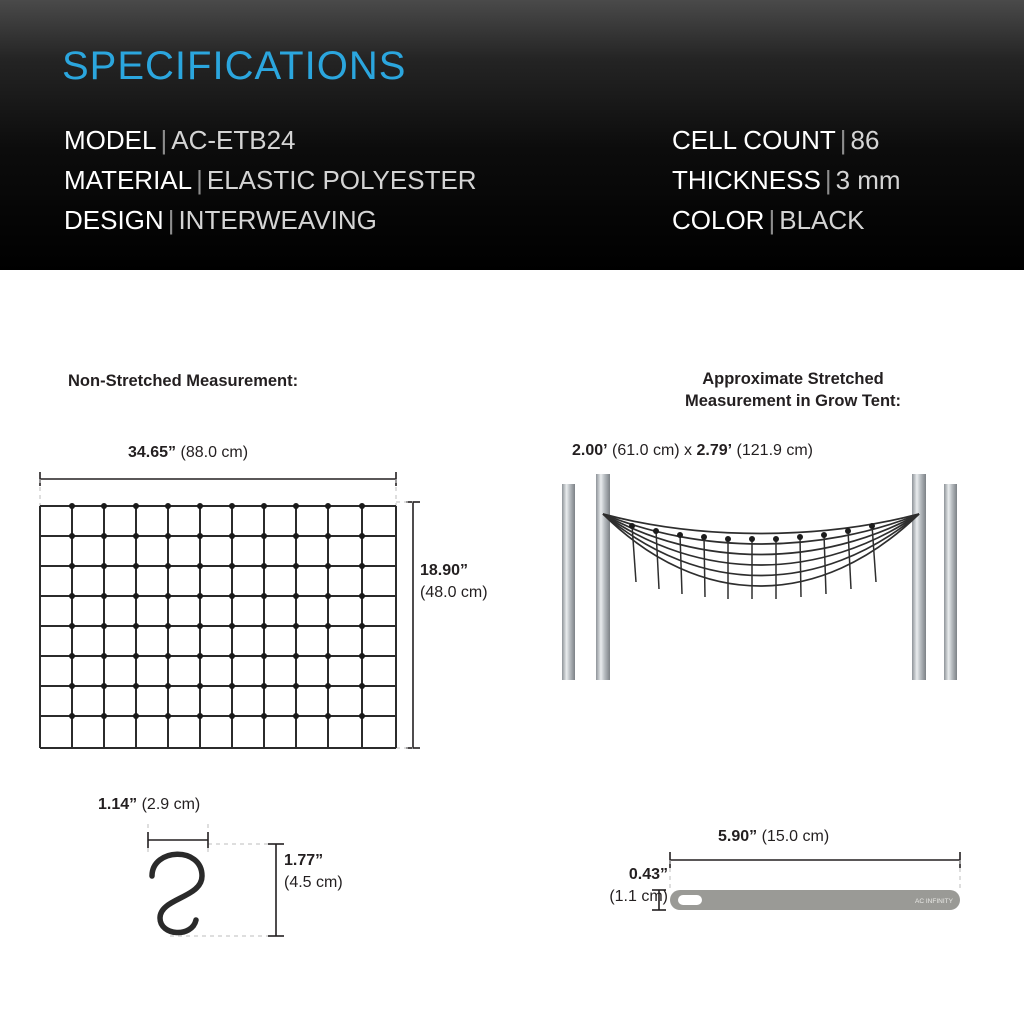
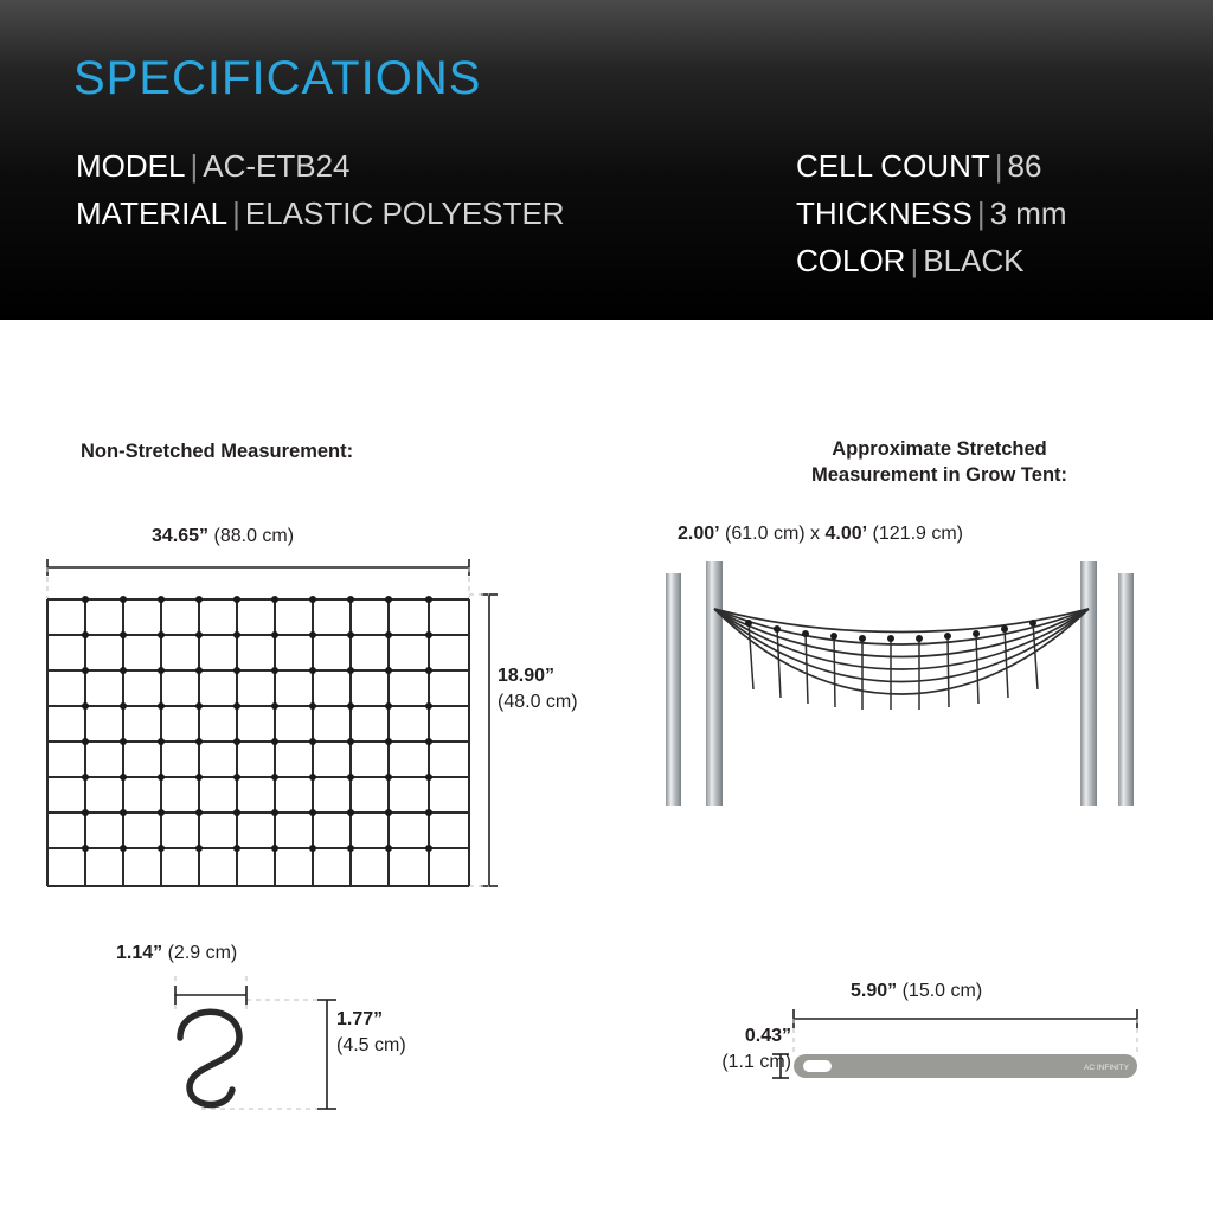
  SPECIFICATIONS
  MODEL | AC-ETB24
  MATERIAL | ELASTIC POLYESTER
- DESIGN | INTERWEAVING
  CELL COUNT | 86
  THICKNESS | 3 mm
  COLOR | BLACK
  Non-Stretched Measurement:
  Approximate Stretched
  Measurement in Grow Tent:
  34.65” (88.0 cm)
  18.90”
  (48.0 cm)
- 2.00’ (61.0 cm) x 2.79’ (121.9 cm)
+ 2.00’ (61.0 cm) x 4.00’ (121.9 cm)
  1.14” (2.9 cm)
  1.77”
  (4.5 cm)
  5.90” (15.0 cm)
  0.43”
  (1.1 cm)
